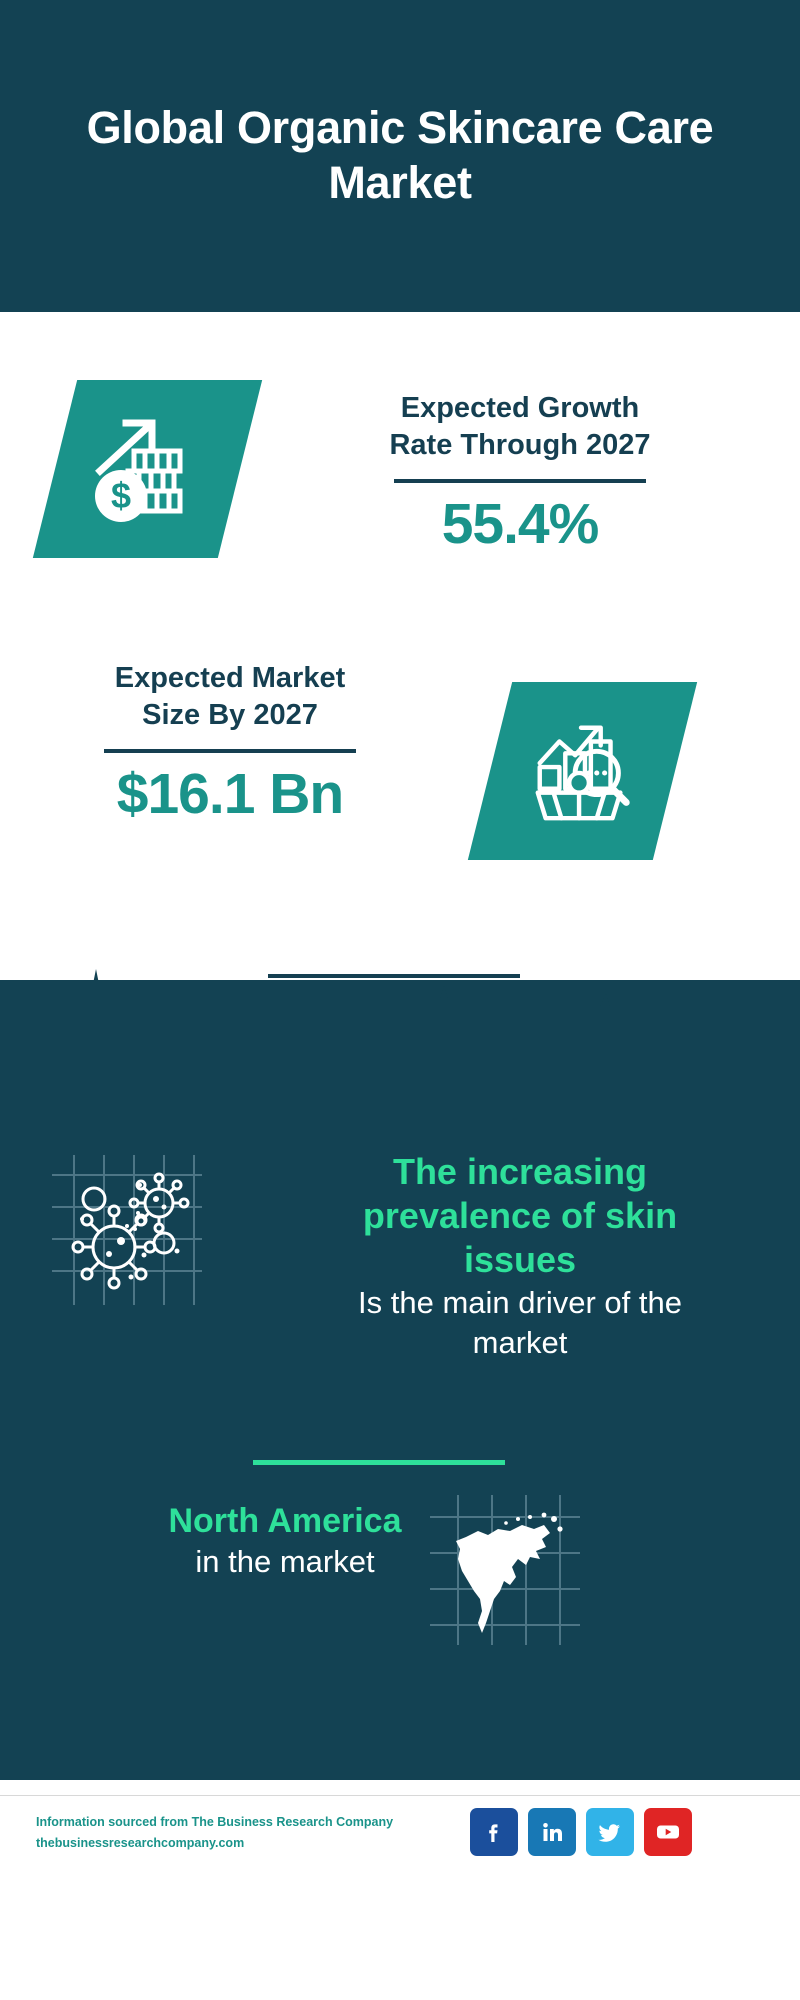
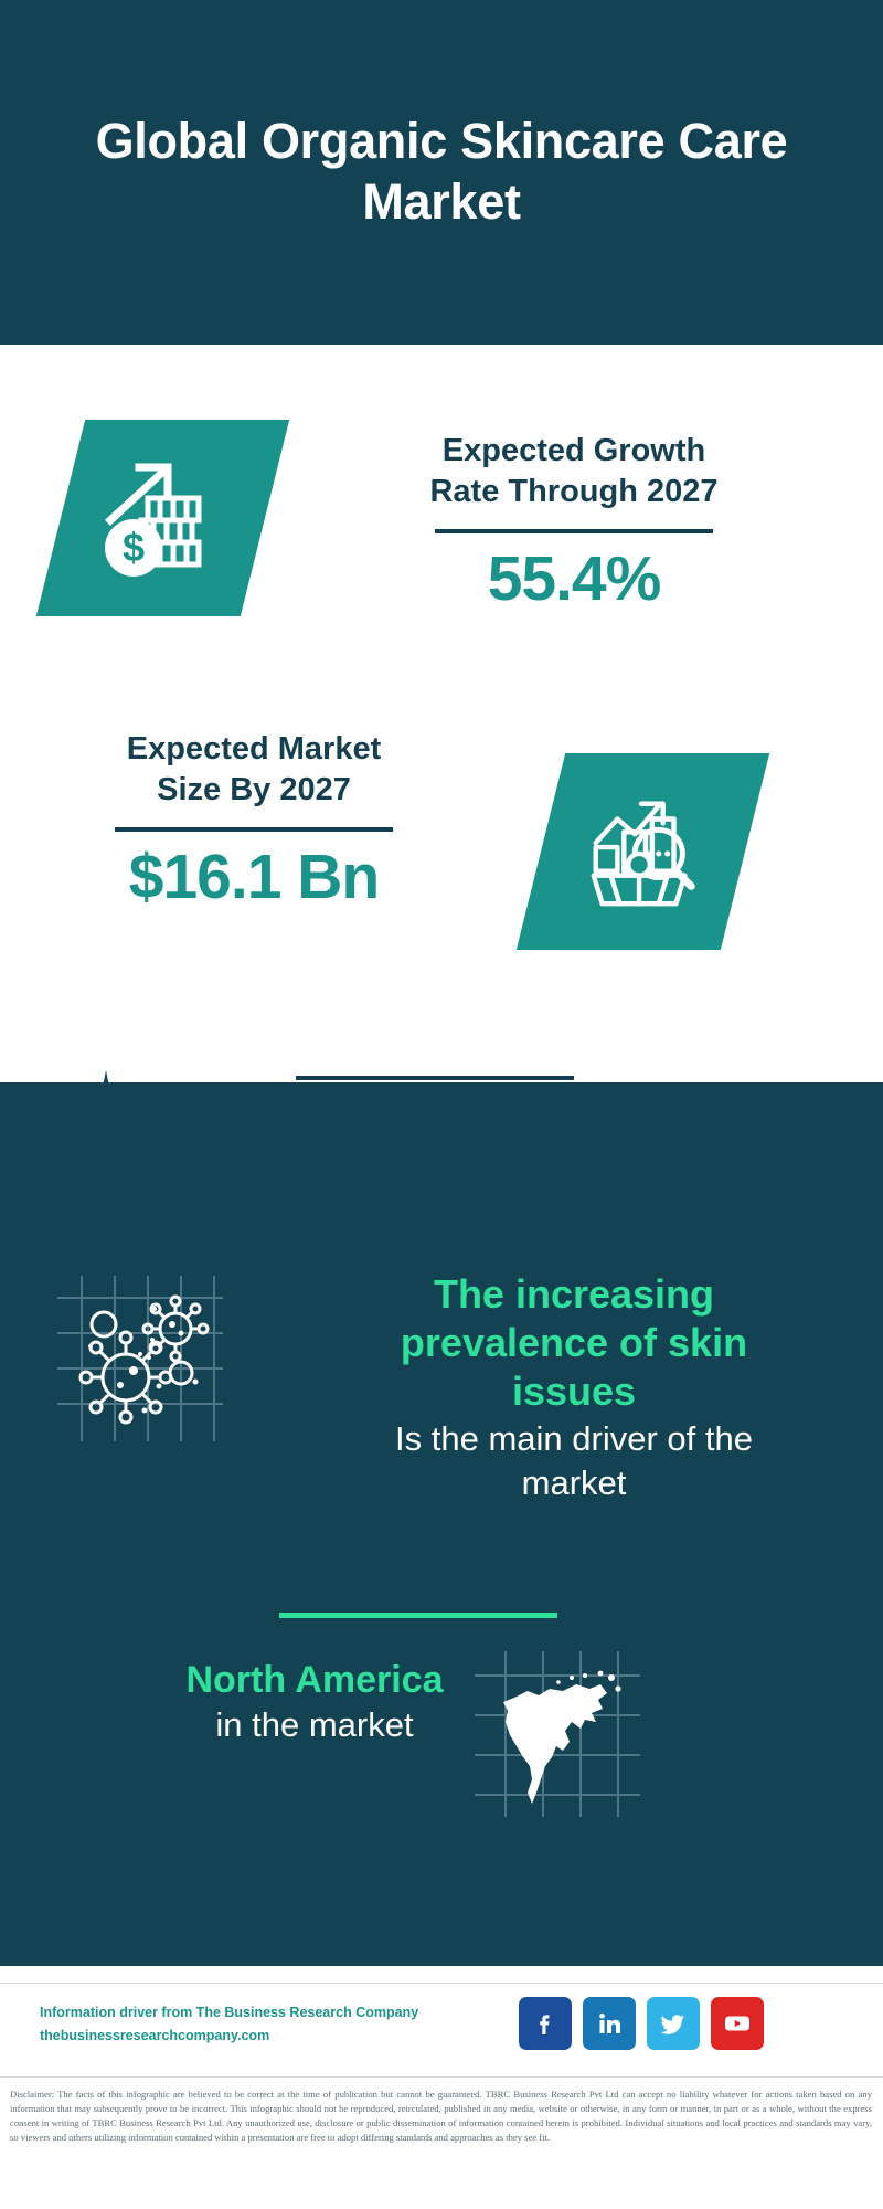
  Global Organic Skincare Care Market
  Expected Growth
  Rate Through 2027
  55.4%
  Expected Market
  Size By 2027
  $16.1 Bn
  The increasing prevalence of skin issues
  Is the main driver of the
  market
  North America
  in the market
- Information sourced from The Business Research Company
+ Information driver from The Business Research Company
  thebusinessresearchcompany.com
+ Disclaimer: The facts of this infographic are believed to be correct at the time of publication but cannot be guaranteed. TBRC Business Research Pvt Ltd can accept no liability whatever for actions taken based on any information that may subsequently prove to be incorrect. This infographic should not be reproduced, reirculated, published in any media, website or otherwise, in any form or manner, in part or as a whole, without the express consent in writing of TBRC Business Research Pvt Ltd. Any unauthorized use, disclosure or public dissemination of information contained herein is prohibited. Individual situations and local practices and standards may vary, so viewers and others utilizing information contained within a presentation are free to adopt differing standards and approaches as they see fit.
